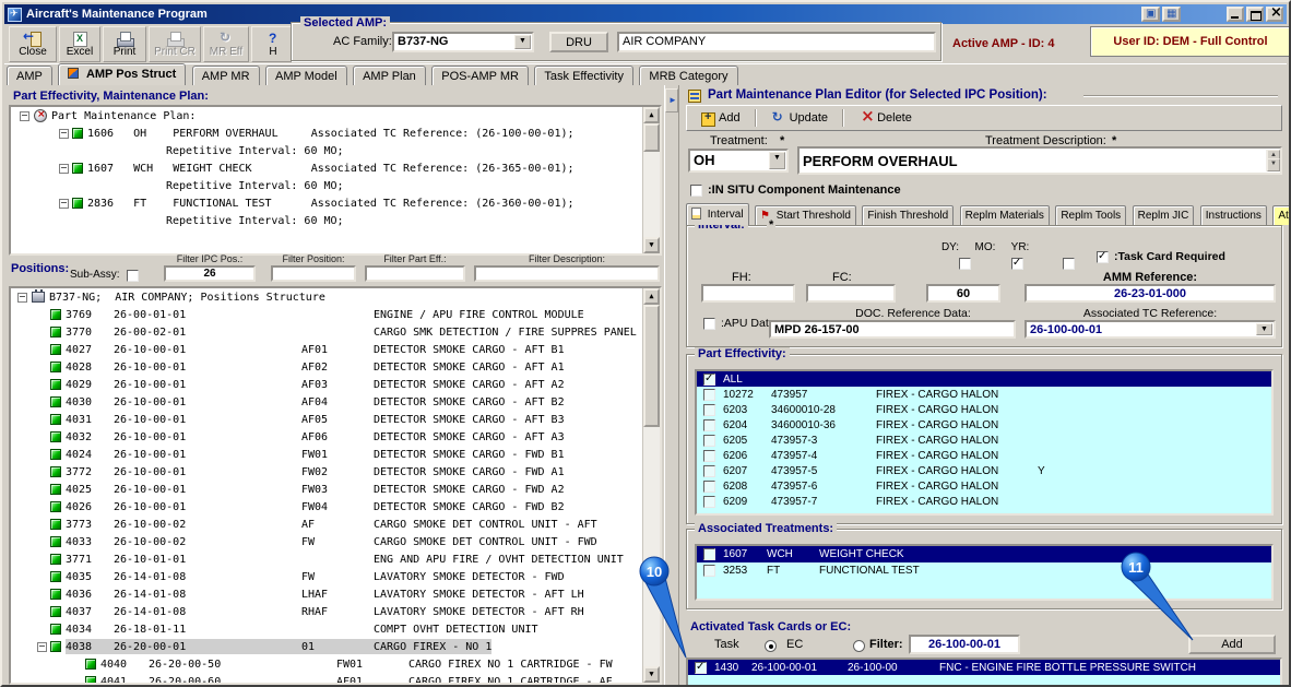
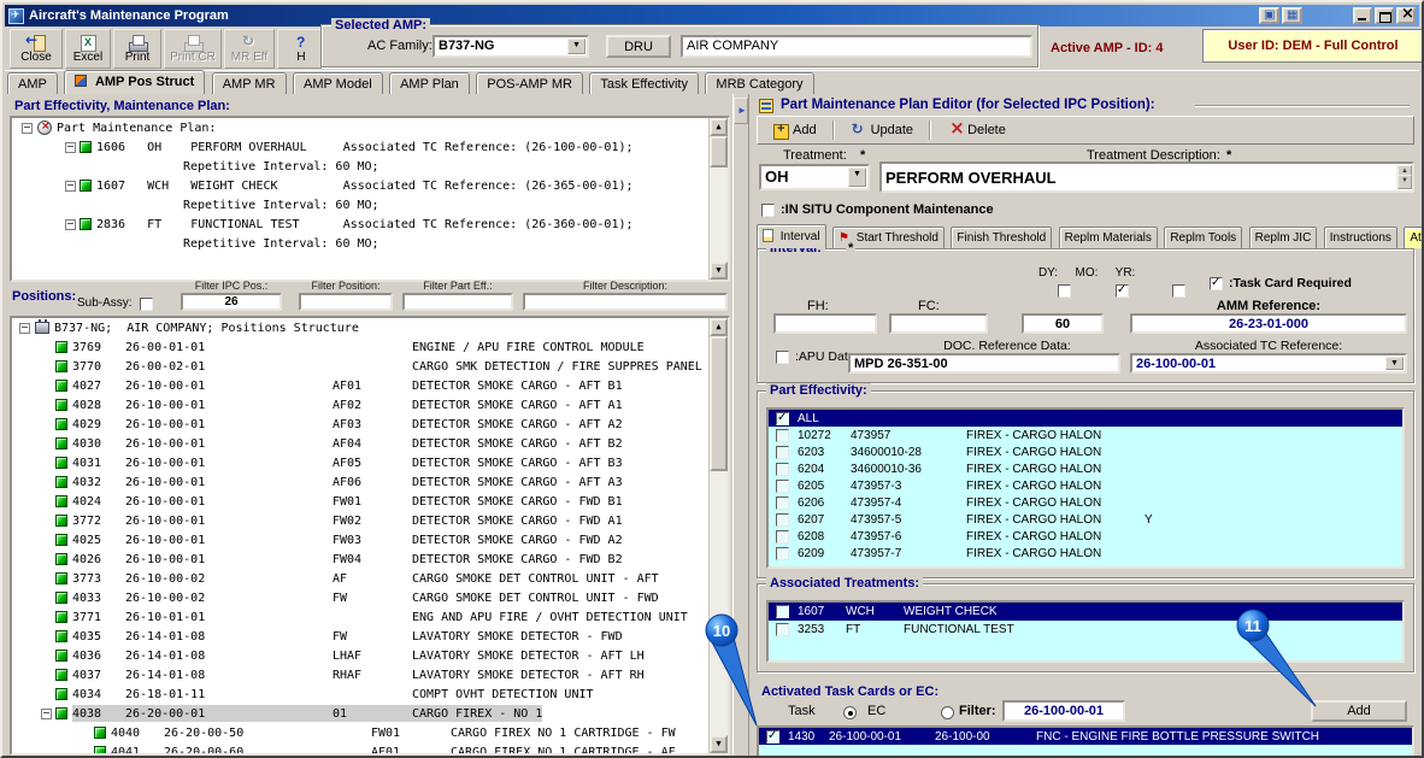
  Aircraft's Maintenance Program
  Close
  Excel
  Print
  Print CR
  MR Eff
  H
  Selected AMP:
  AC Family:
  B737-NG
  DRU
  AIR COMPANY
  Active AMP - ID: 4
  User ID: DEM - Full Control
  AMP AMP Pos Struct AMP MR AMP Model AMP Plan POS-AMP MR Task Effectivity MRB Category
  Part Effectivity, Maintenance Plan:
  Part Maintenance Plan:
  1606 OH PERFORM OVERHAUL Associated TC Reference: (26-100-00-01);
  Repetitive Interval: 60 MO;
  1607 WCH WEIGHT CHECK Associated TC Reference: (26-365-00-01);
  Repetitive Interval: 60 MO;
  2836 FT FUNCTIONAL TEST Associated TC Reference: (26-360-00-01);
  Repetitive Interval: 60 MO;
  Positions:
  Sub-Assy:
  Filter IPC Pos.:
  26
  Filter Position:
  Filter Part Eff.:
  Filter Description:
  B737-NG; AIR COMPANY; Positions Structure
  3769
  26-00-01-01
  ENGINE / APU FIRE CONTROL MODULE
  3770
  26-00-02-01
  CARGO SMK DETECTION / FIRE SUPPRES PANEL
  4027
  26-10-00-01
  AF01
  DETECTOR SMOKE CARGO - AFT B1
  4028
  26-10-00-01
  AF02
  DETECTOR SMOKE CARGO - AFT A1
  4029
  26-10-00-01
  AF03
  DETECTOR SMOKE CARGO - AFT A2
  4030
  26-10-00-01
  AF04
  DETECTOR SMOKE CARGO - AFT B2
  4031
  26-10-00-01
  AF05
  DETECTOR SMOKE CARGO - AFT B3
  4032
  26-10-00-01
  AF06
  DETECTOR SMOKE CARGO - AFT A3
  4024
  26-10-00-01
  FW01
  DETECTOR SMOKE CARGO - FWD B1
  3772
  26-10-00-01
  FW02
  DETECTOR SMOKE CARGO - FWD A1
  4025
  26-10-00-01
  FW03
  DETECTOR SMOKE CARGO - FWD A2
  4026
  26-10-00-01
  FW04
  DETECTOR SMOKE CARGO - FWD B2
  3773
  26-10-00-02
  AF
  CARGO SMOKE DET CONTROL UNIT - AFT
  4033
  26-10-00-02
  FW
  CARGO SMOKE DET CONTROL UNIT - FWD
  3771
  26-10-01-01
  ENG AND APU FIRE / OVHT DETECTION UNIT
  4035
  26-14-01-08
  FW
  LAVATORY SMOKE DETECTOR - FWD
  4036
  26-14-01-08
  LHAF
  LAVATORY SMOKE DETECTOR - AFT LH
  4037
  26-14-01-08
  RHAF
  LAVATORY SMOKE DETECTOR - AFT RH
  4034
  26-18-01-11
  COMPT OVHT DETECTION UNIT
  4038
  26-20-00-01
  01
  CARGO FIREX - NO 1
  4040
  26-20-00-50
  FW01
  CARGO FIREX NO 1 CARTRIDGE - FW
  4041
  26-20-00-60
  AF01
  CARGO FIREX NO 1 CARTRIDGE - AF
  Part Maintenance Plan Editor (for Selected IPC Position):
  Add
  Update
  Delete
  Treatment:
  *
  Treatment Description:
  *
  OH
  PERFORM OVERHAUL
  :IN SITU Component Maintenance
  Interval Start Threshold Finish Threshold Replm Materials Replm Tools Replm JIC Instructions At
  Interval:
  *
  DY:
  MO:
  YR:
  :Task Card Required
  FH:
  FC:
  60
  AMM Reference:
  26-23-01-000
  :APU Dat
  DOC. Reference Data:
- MPD 26-157-00
+ MPD 26-351-00
  Associated TC Reference:
  26-100-00-01
  Part Effectivity:
  ALL
  10272
  473957
  FIREX - CARGO HALON
  6203
  34600010-28
  FIREX - CARGO HALON
  6204
  34600010-36
  FIREX - CARGO HALON
  6205
  473957-3
  FIREX - CARGO HALON
  6206
  473957-4
  FIREX - CARGO HALON
  6207
  473957-5
  FIREX - CARGO HALON
  Y
  6208
  473957-6
  FIREX - CARGO HALON
  6209
  473957-7
  FIREX - CARGO HALON
  Associated Treatments:
  1607
  WCH
  WEIGHT CHECK
  3253
  FT
  FUNCTIONAL TEST
  Activated Task Cards or EC:
  Task
  EC
  Filter:
  26-100-00-01
  Add
  1430
  26-100-00-01
  26-100-00
  FNC - ENGINE FIRE BOTTLE PRESSURE SWITCH
  10
  11
